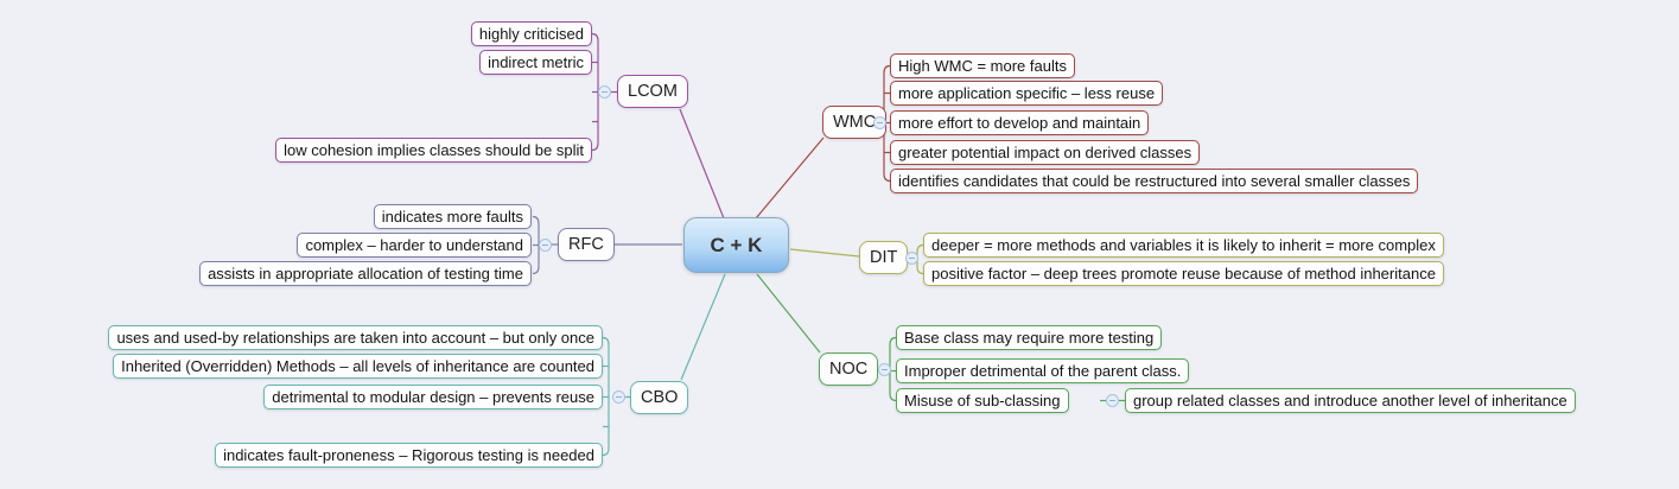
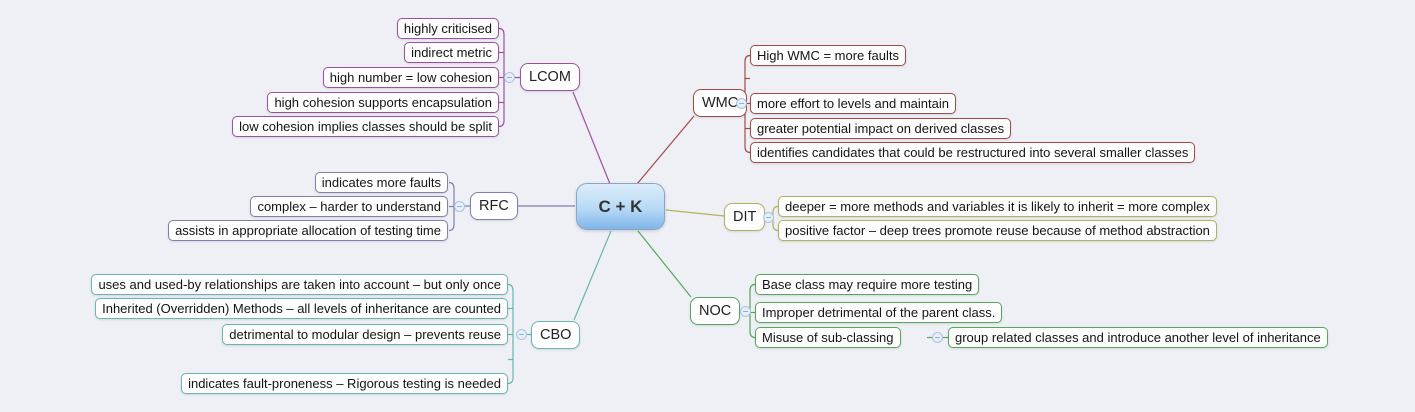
  C + K
  LCOM
  WMC
  RFC
  DIT
  CBO
  NOC
  highly criticised
  indirect metric
+ high number = low cohesion
+ high cohesion supports encapsulation
  low cohesion implies classes should be split
  High WMC = more faults
- more application specific – less reuse
- more effort to develop and maintain
+ more effort to levels and maintain
  greater potential impact on derived classes
  identifies candidates that could be restructured into several smaller classes
  indicates more faults
  complex – harder to understand
  assists in appropriate allocation of testing time
  deeper = more methods and variables it is likely to inherit = more complex
- positive factor – deep trees promote reuse because of method inheritance
+ positive factor – deep trees promote reuse because of method abstraction
  uses and used-by relationships are taken into account – but only once
  Inherited (Overridden) Methods – all levels of inheritance are counted
  detrimental to modular design – prevents reuse
  indicates fault-proneness – Rigorous testing is needed
  Base class may require more testing
  Improper detrimental of the parent class.
  Misuse of sub-classing
  group related classes and introduce another level of inheritance
